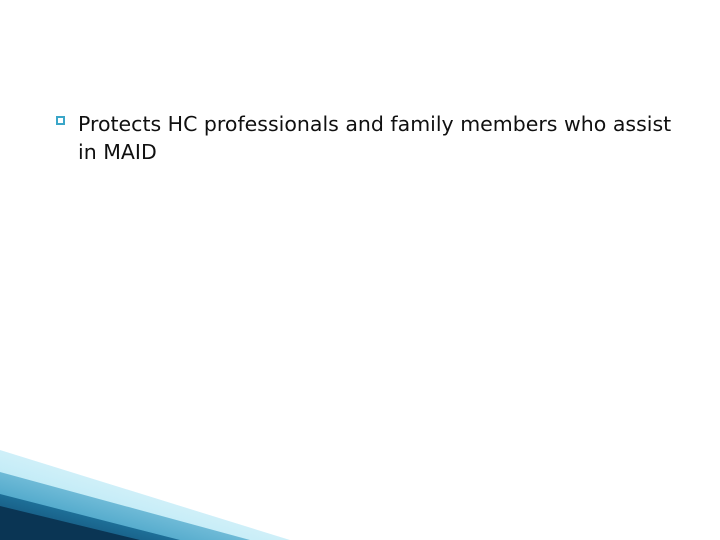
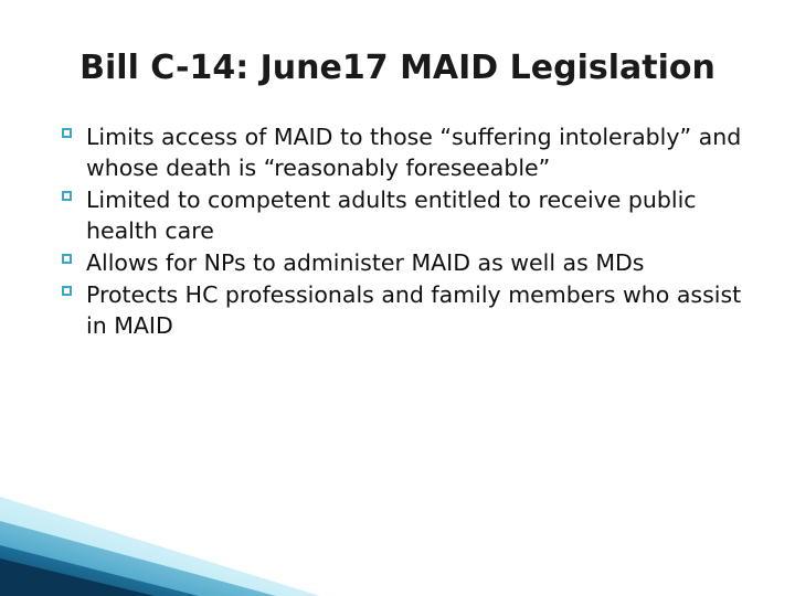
+ Bill C-14: June17 MAID Legislation
+ Limits access of MAID to those “suffering intolerably” and whose death is “reasonably foreseeable”
+ Limited to competent adults entitled to receive public health care
+ Allows for NPs to administer MAID as well as MDs
  Protects HC professionals and family members who assist in MAID
